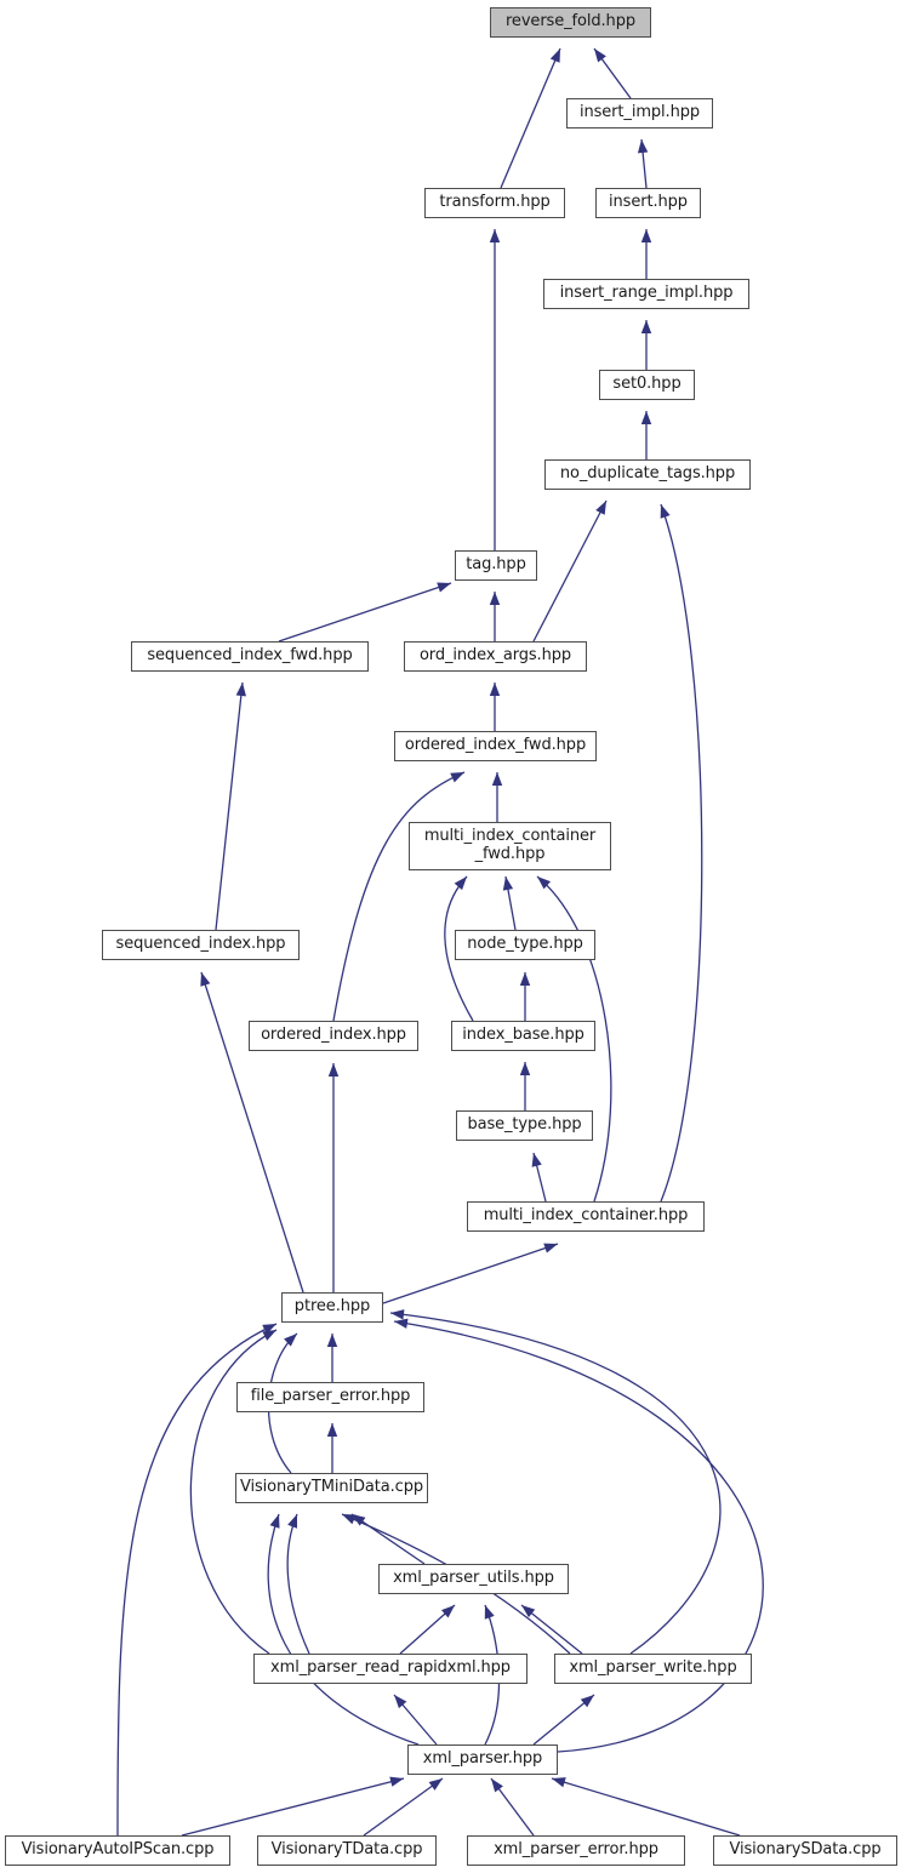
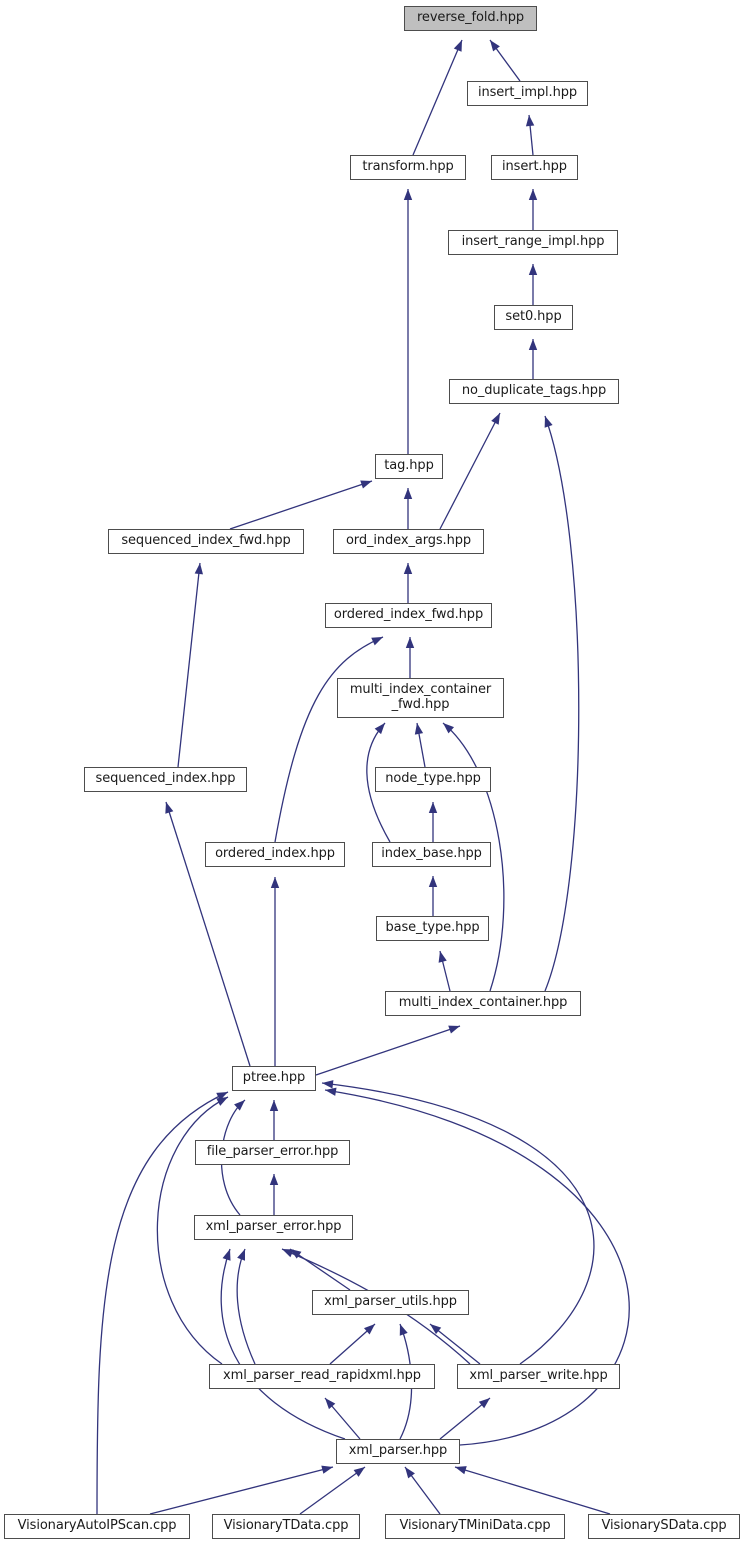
  reverse_fold.hpp
  insert_impl.hpp
  transform.hpp
  insert.hpp
  insert_range_impl.hpp
  set0.hpp
  no_duplicate_tags.hpp
  tag.hpp
  sequenced_index_fwd.hpp
  ord_index_args.hpp
  ordered_index_fwd.hpp
  multi_index_container
  _fwd.hpp
  node_type.hpp
  sequenced_index.hpp
  ordered_index.hpp
  index_base.hpp
  base_type.hpp
  multi_index_container.hpp
  ptree.hpp
  file_parser_error.hpp
- VisionaryTMiniData.cpp
+ xml_parser_error.hpp
  xml_parser_utils.hpp
  xml_parser_read_rapidxml.hpp
  xml_parser_write.hpp
  xml_parser.hpp
  VisionaryAutoIPScan.cpp
  VisionaryTData.cpp
- xml_parser_error.hpp
+ VisionaryTMiniData.cpp
  VisionarySData.cpp
